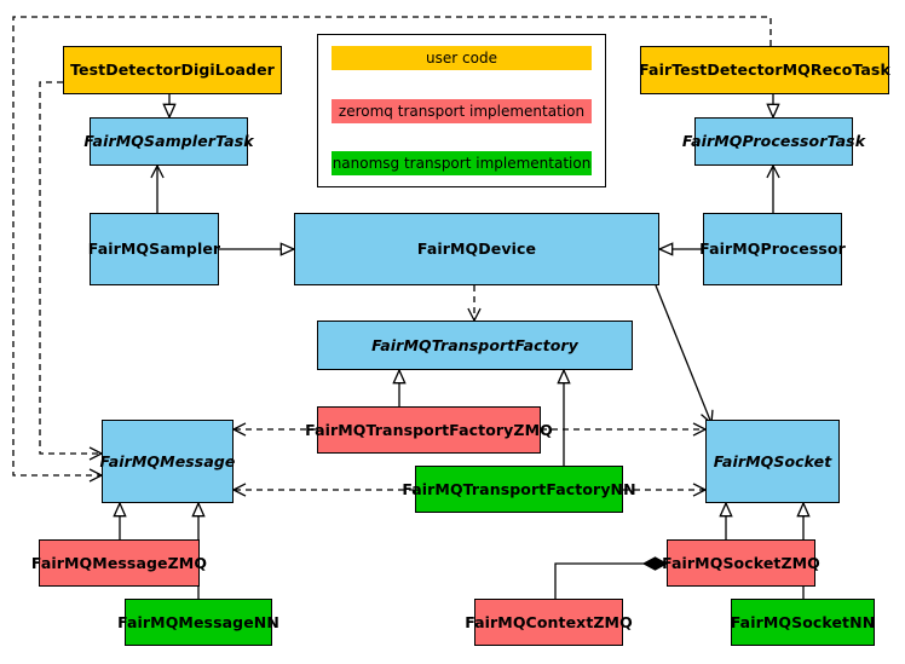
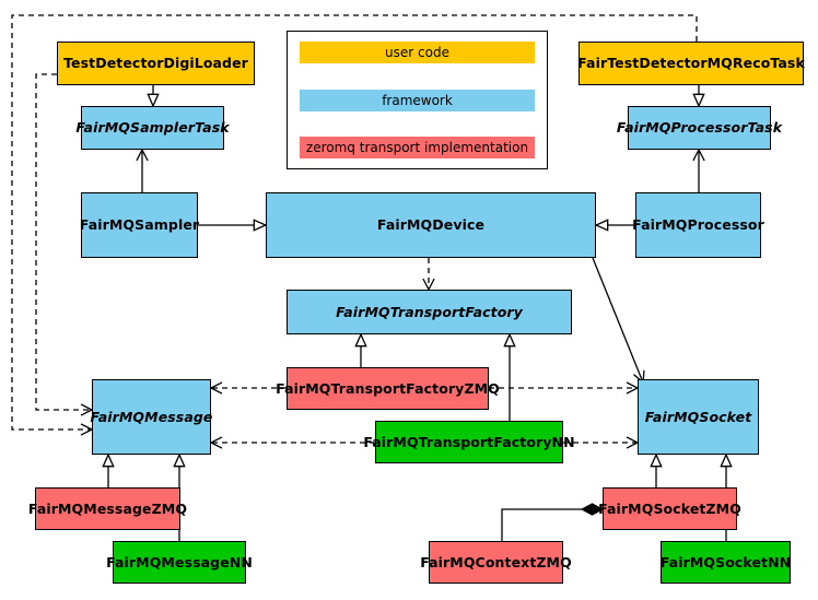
  user code
+ framework
  zeromq transport implementation
- nanomsg transport implementation
  TestDetectorDigiLoader
  FairMQSamplerTask
  FairTestDetectorMQRecoTask
  FairMQProcessorTask
  FairMQSampler
  FairMQDevice
  FairMQProcessor
  FairMQTransportFactory
  FairMQTransportFactoryZMQ
  FairMQTransportFactoryNN
  FairMQMessage
  FairMQSocket
  FairMQMessageZMQ
  FairMQMessageNN
  FairMQSocketZMQ
  FairMQContextZMQ
  FairMQSocketNN
